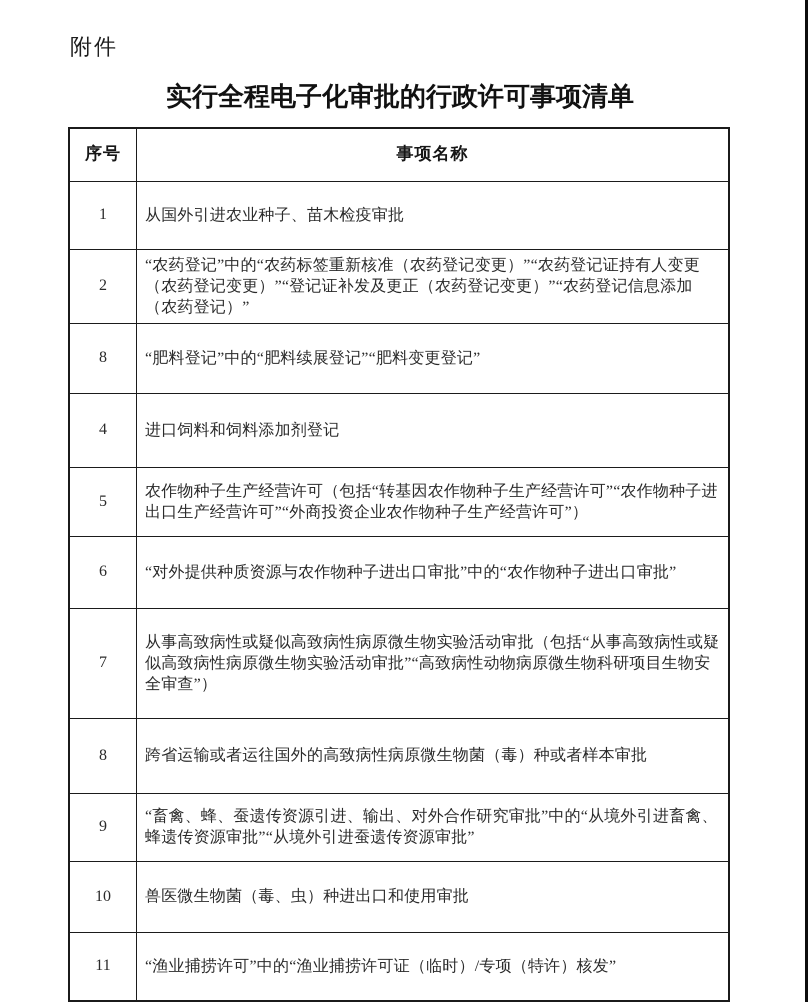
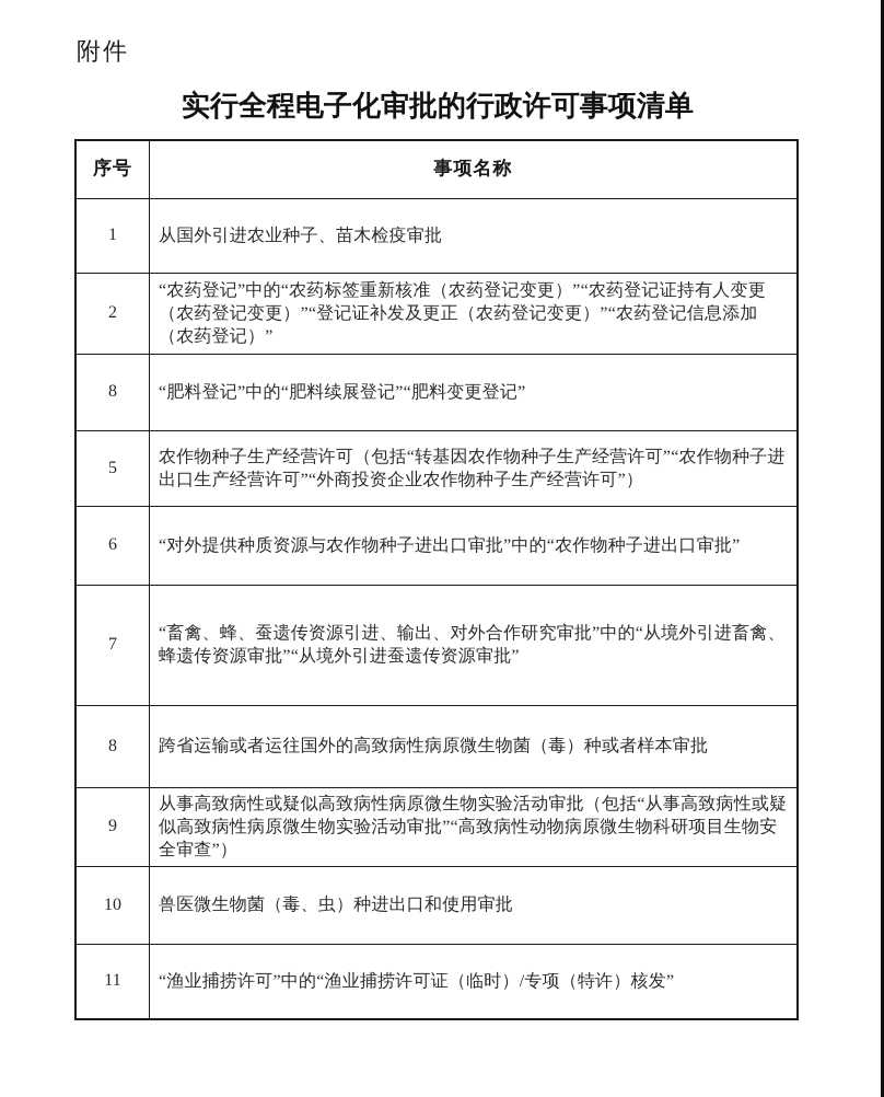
  附件
  实行全程电子化审批的行政许可事项清单
  序号	事项名称
  1	从国外引进农业种子、苗木检疫审批
  2	“农药登记”中的“农药标签重新核准（农药登记变更）”“农药登记证持有人变更（农药登记变更）”“登记证补发及更正（农药登记变更）”“农药登记信息添加（农药登记）”
  8	“肥料登记”中的“肥料续展登记”“肥料变更登记”
- 4	进口饲料和饲料添加剂登记
  5	农作物种子生产经营许可（包括“转基因农作物种子生产经营许可”“农作物种子进出口生产经营许可”“外商投资企业农作物种子生产经营许可”）
  6	“对外提供种质资源与农作物种子进出口审批”中的“农作物种子进出口审批”
- 7	从事高致病性或疑似高致病性病原微生物实验活动审批（包括“从事高致病性或疑似高致病性病原微生物实验活动审批”“高致病性动物病原微生物科研项目生物安全审查”）
+ 7	“畜禽、蜂、蚕遗传资源引进、输出、对外合作研究审批”中的“从境外引进畜禽、蜂遗传资源审批”“从境外引进蚕遗传资源审批”
  8	跨省运输或者运往国外的高致病性病原微生物菌（毒）种或者样本审批
- 9	“畜禽、蜂、蚕遗传资源引进、输出、对外合作研究审批”中的“从境外引进畜禽、蜂遗传资源审批”“从境外引进蚕遗传资源审批”
+ 9	从事高致病性或疑似高致病性病原微生物实验活动审批（包括“从事高致病性或疑似高致病性病原微生物实验活动审批”“高致病性动物病原微生物科研项目生物安全审查”）
  10	兽医微生物菌（毒、虫）种进出口和使用审批
  11	“渔业捕捞许可”中的“渔业捕捞许可证（临时）/专项（特许）核发”
